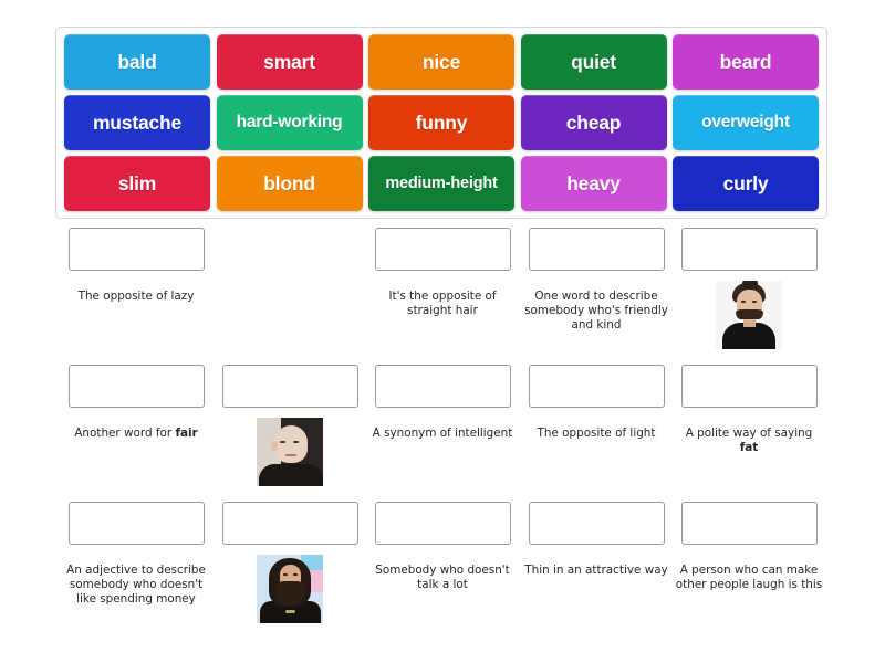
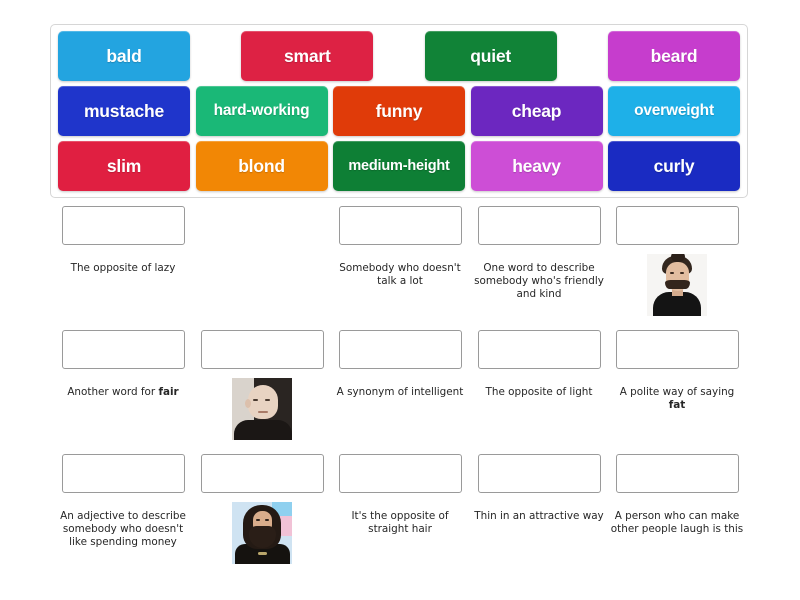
  bald
  smart
- nice
  quiet
  beard
  mustache
  hard-working
  funny
  cheap
  overweight
  slim
  blond
  medium-height
  heavy
  curly
  The opposite of lazy
- It's the opposite of straight hair
+ Somebody who doesn't talk a lot
  One word to describe somebody who's friendly and kind
  Another word for fair
  A synonym of intelligent
  The opposite of light
  A polite way of saying fat
  An adjective to describe somebody who doesn't like spending money
- Somebody who doesn't talk a lot
+ It's the opposite of straight hair
  Thin in an attractive way
  A person who can make other people laugh is this
